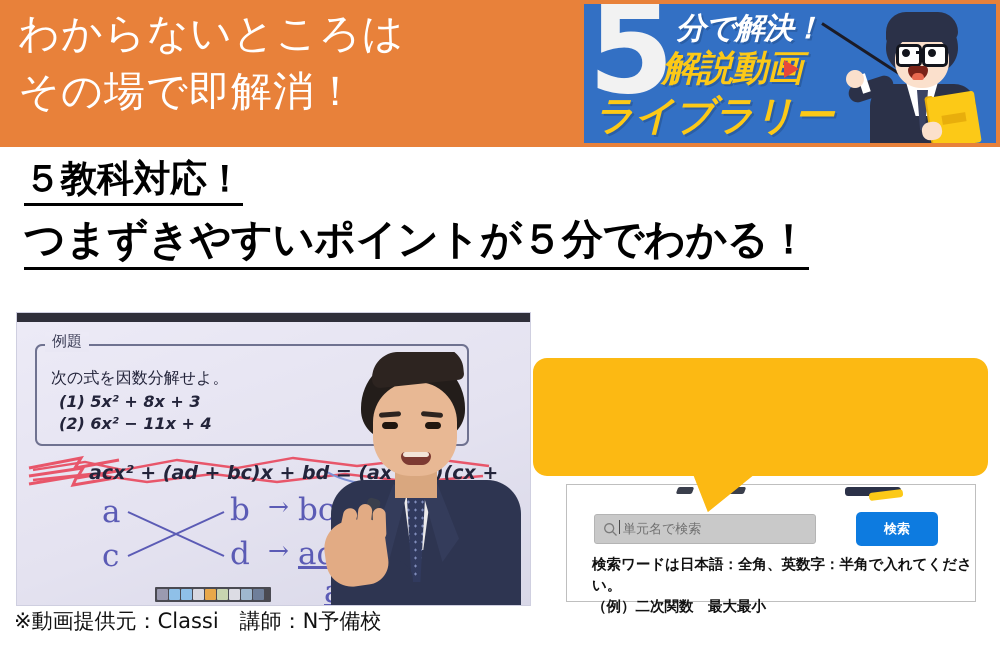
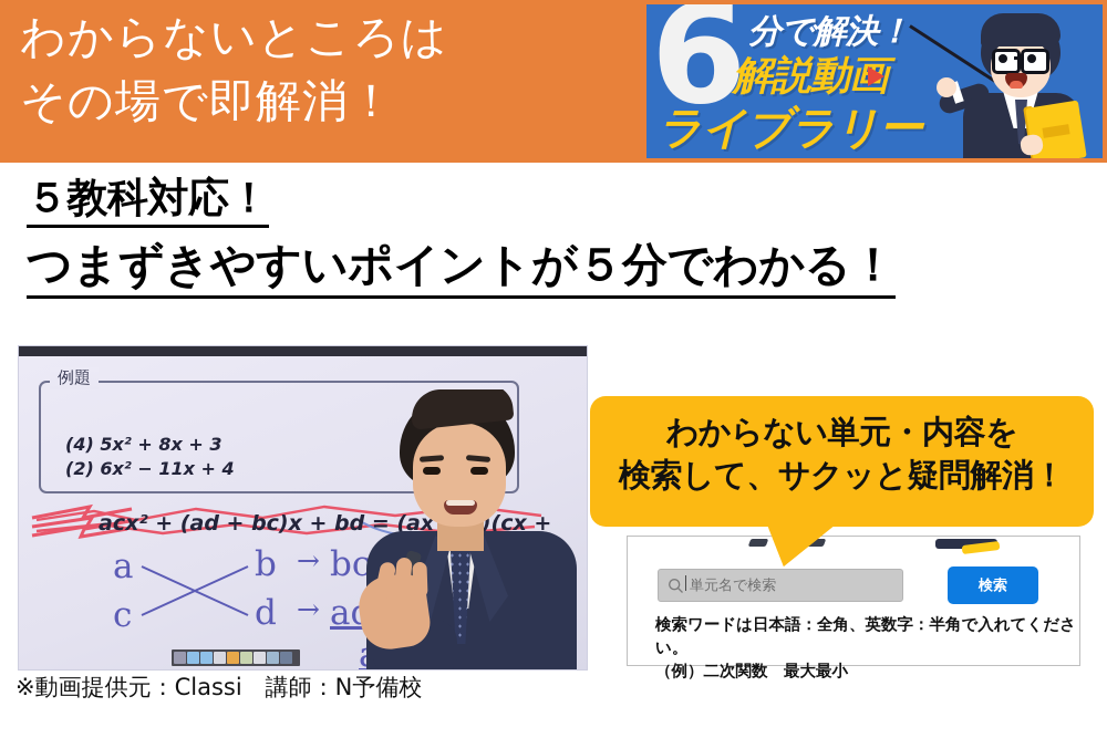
  わからないところは
  その場で即解消！
- 5
+ 6
  分で解決！
  解説動画
  ライブラリー
  ５教科対応！
  つまずきやすいポイントが５分でわかる！
  例題
- 次の式を因数分解せよ。
- (1) 5x² + 8x + 3
+ (4) 5x² + 8x + 3
  (2) 6x² − 11x + 4
  acx² + (ad + bc)x + bd = (ax)(cx +
  a
  c
  b
  d
  →
  →
  bc
  ※動画提供元：Classi 講師：N予備校
  単元名で検索
  検索
  検索ワードは日本語：全角、英数字：半角で入れてください。
  （例）二次関数 最大最小
+ わからない単元・内容を
+ 検索して、サクッと疑問解消！
